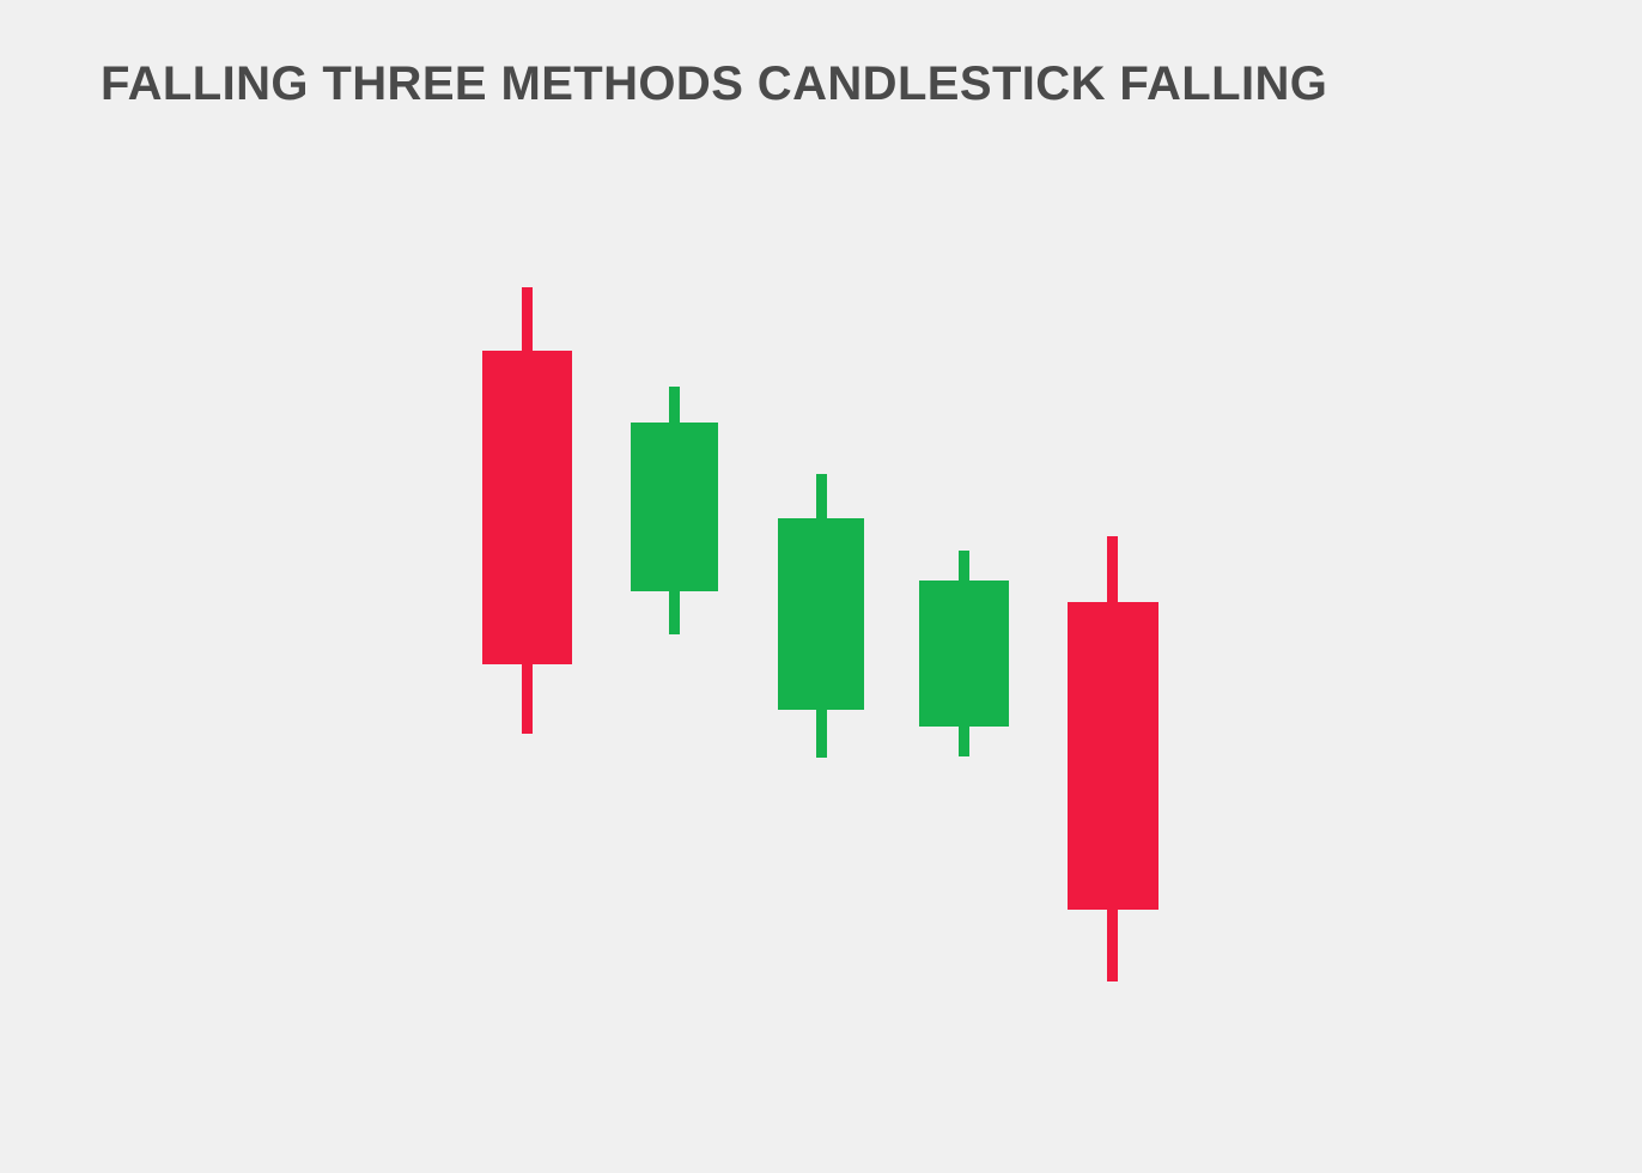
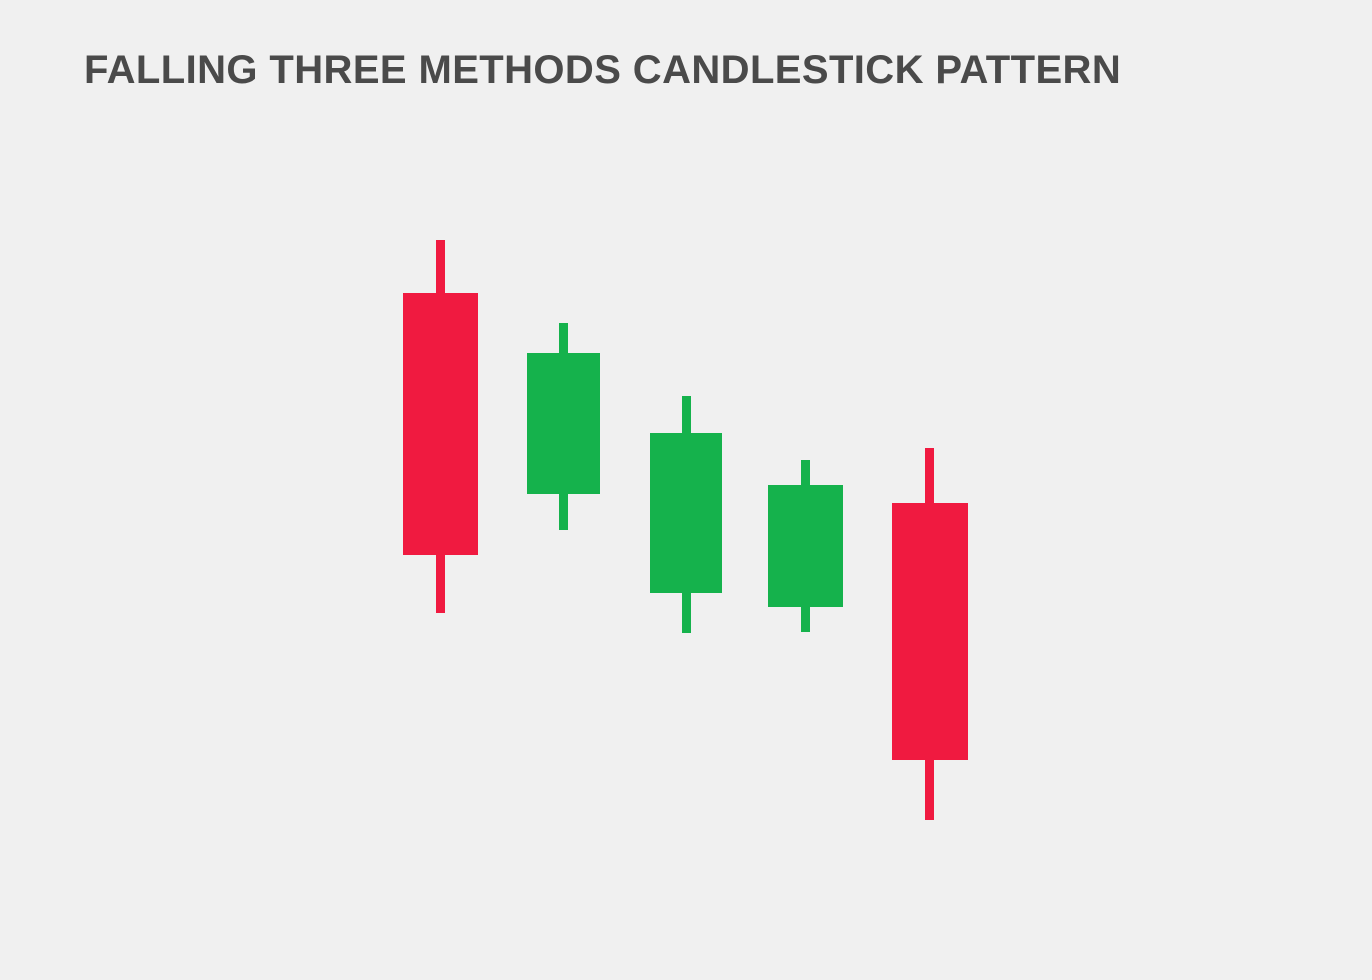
- FALLING THREE METHODS CANDLESTICK FALLING
+ FALLING THREE METHODS CANDLESTICK PATTERN
